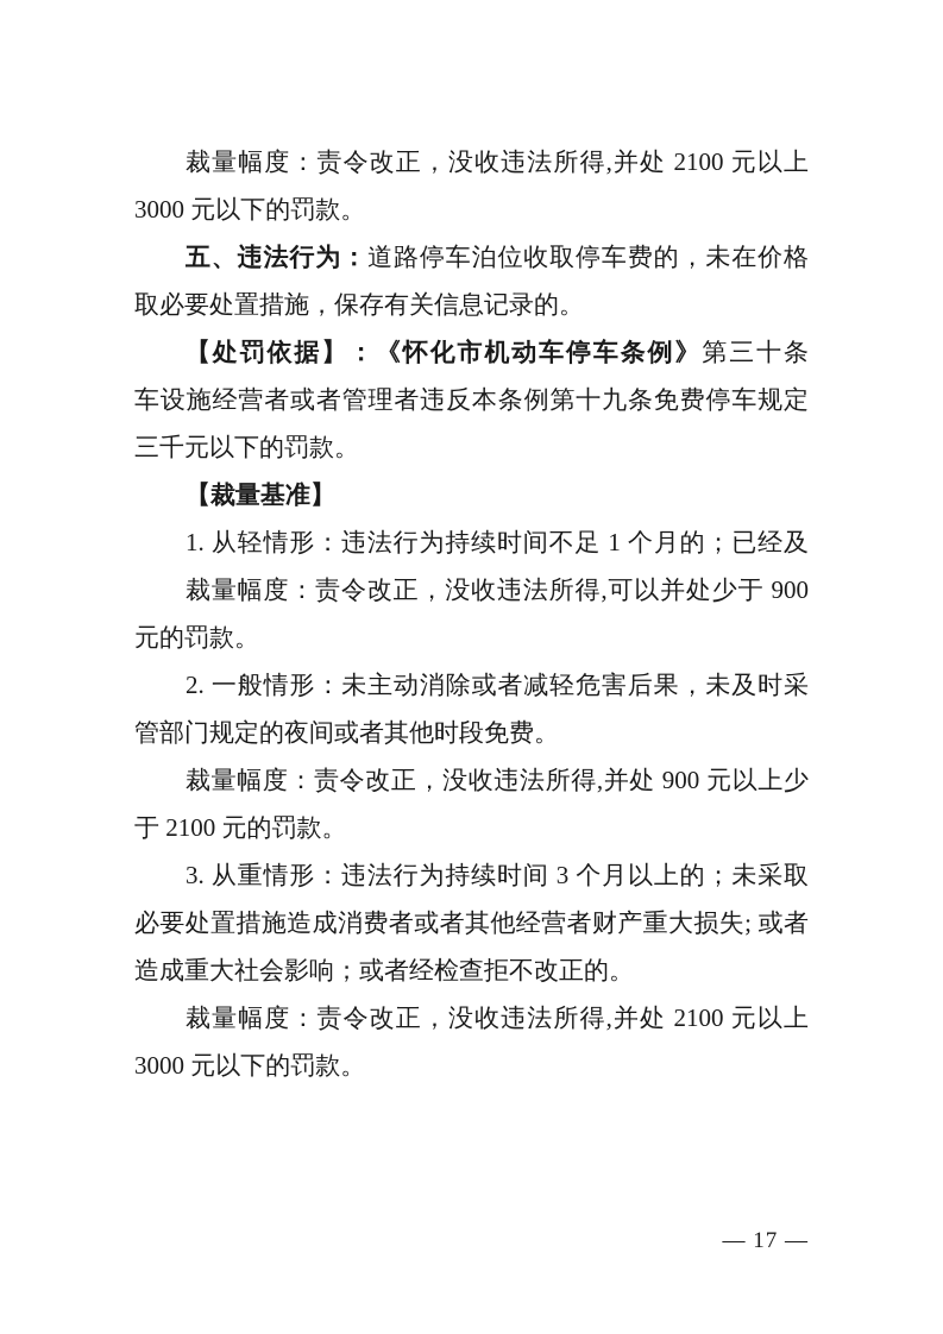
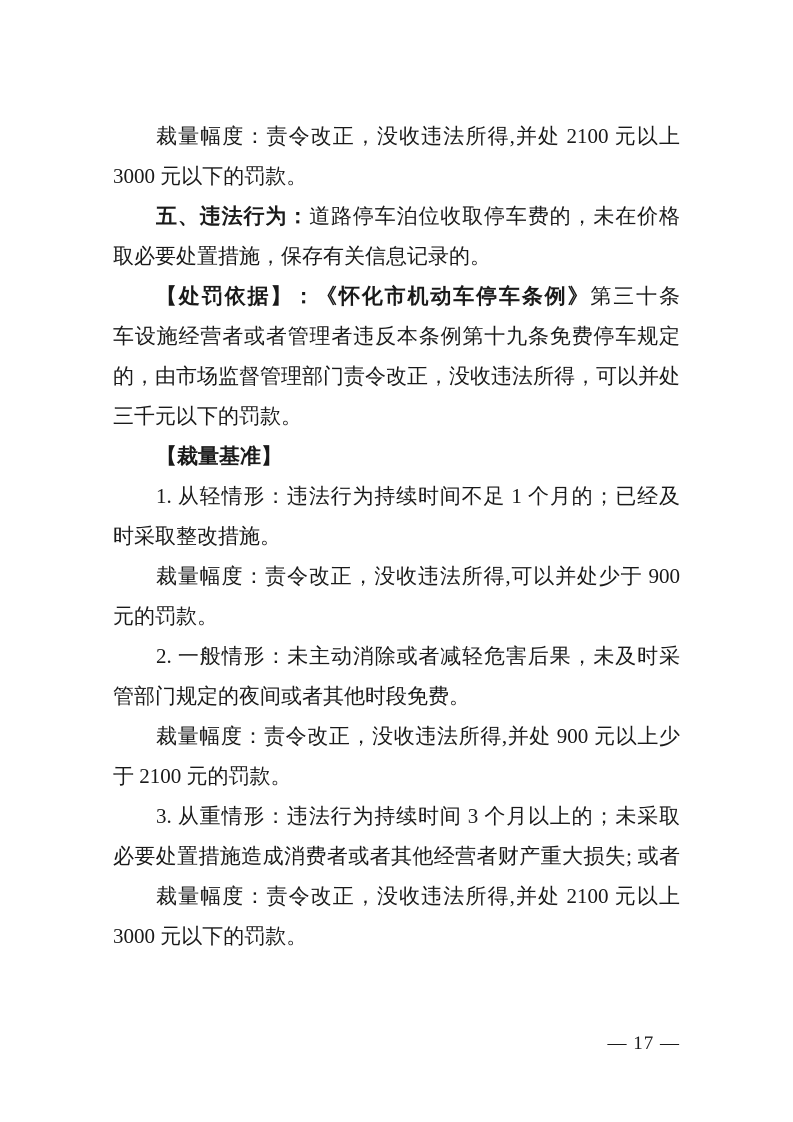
  裁量幅度：责令改正，没收违法所得,并处 2100 元以上
  3000 元以下的罚款。
  五、违法行为：道路停车泊位收取停车费的，未在价格
  取必要处置措施，保存有关信息记录的。
  【处罚依据】：《怀化市机动车停车条例》第三十条
  车设施经营者或者管理者违反本条例第十九条免费停车规定
+ 的，由市场监督管理部门责令改正，没收违法所得，可以并处
  三千元以下的罚款。
  【裁量基准】
  1. 从轻情形：违法行为持续时间不足 1 个月的；已经及
+ 时采取整改措施。
  裁量幅度：责令改正，没收违法所得,可以并处少于 900
  元的罚款。
  2. 一般情形：未主动消除或者减轻危害后果，未及时采
  管部门规定的夜间或者其他时段免费。
  裁量幅度：责令改正，没收违法所得,并处 900 元以上少
  于 2100 元的罚款。
  3. 从重情形：违法行为持续时间 3 个月以上的；未采取
  必要处置措施造成消费者或者其他经营者财产重大损失; 或者
- 造成重大社会影响；或者经检查拒不改正的。
  裁量幅度：责令改正，没收违法所得,并处 2100 元以上
  3000 元以下的罚款。
  — 17 —
